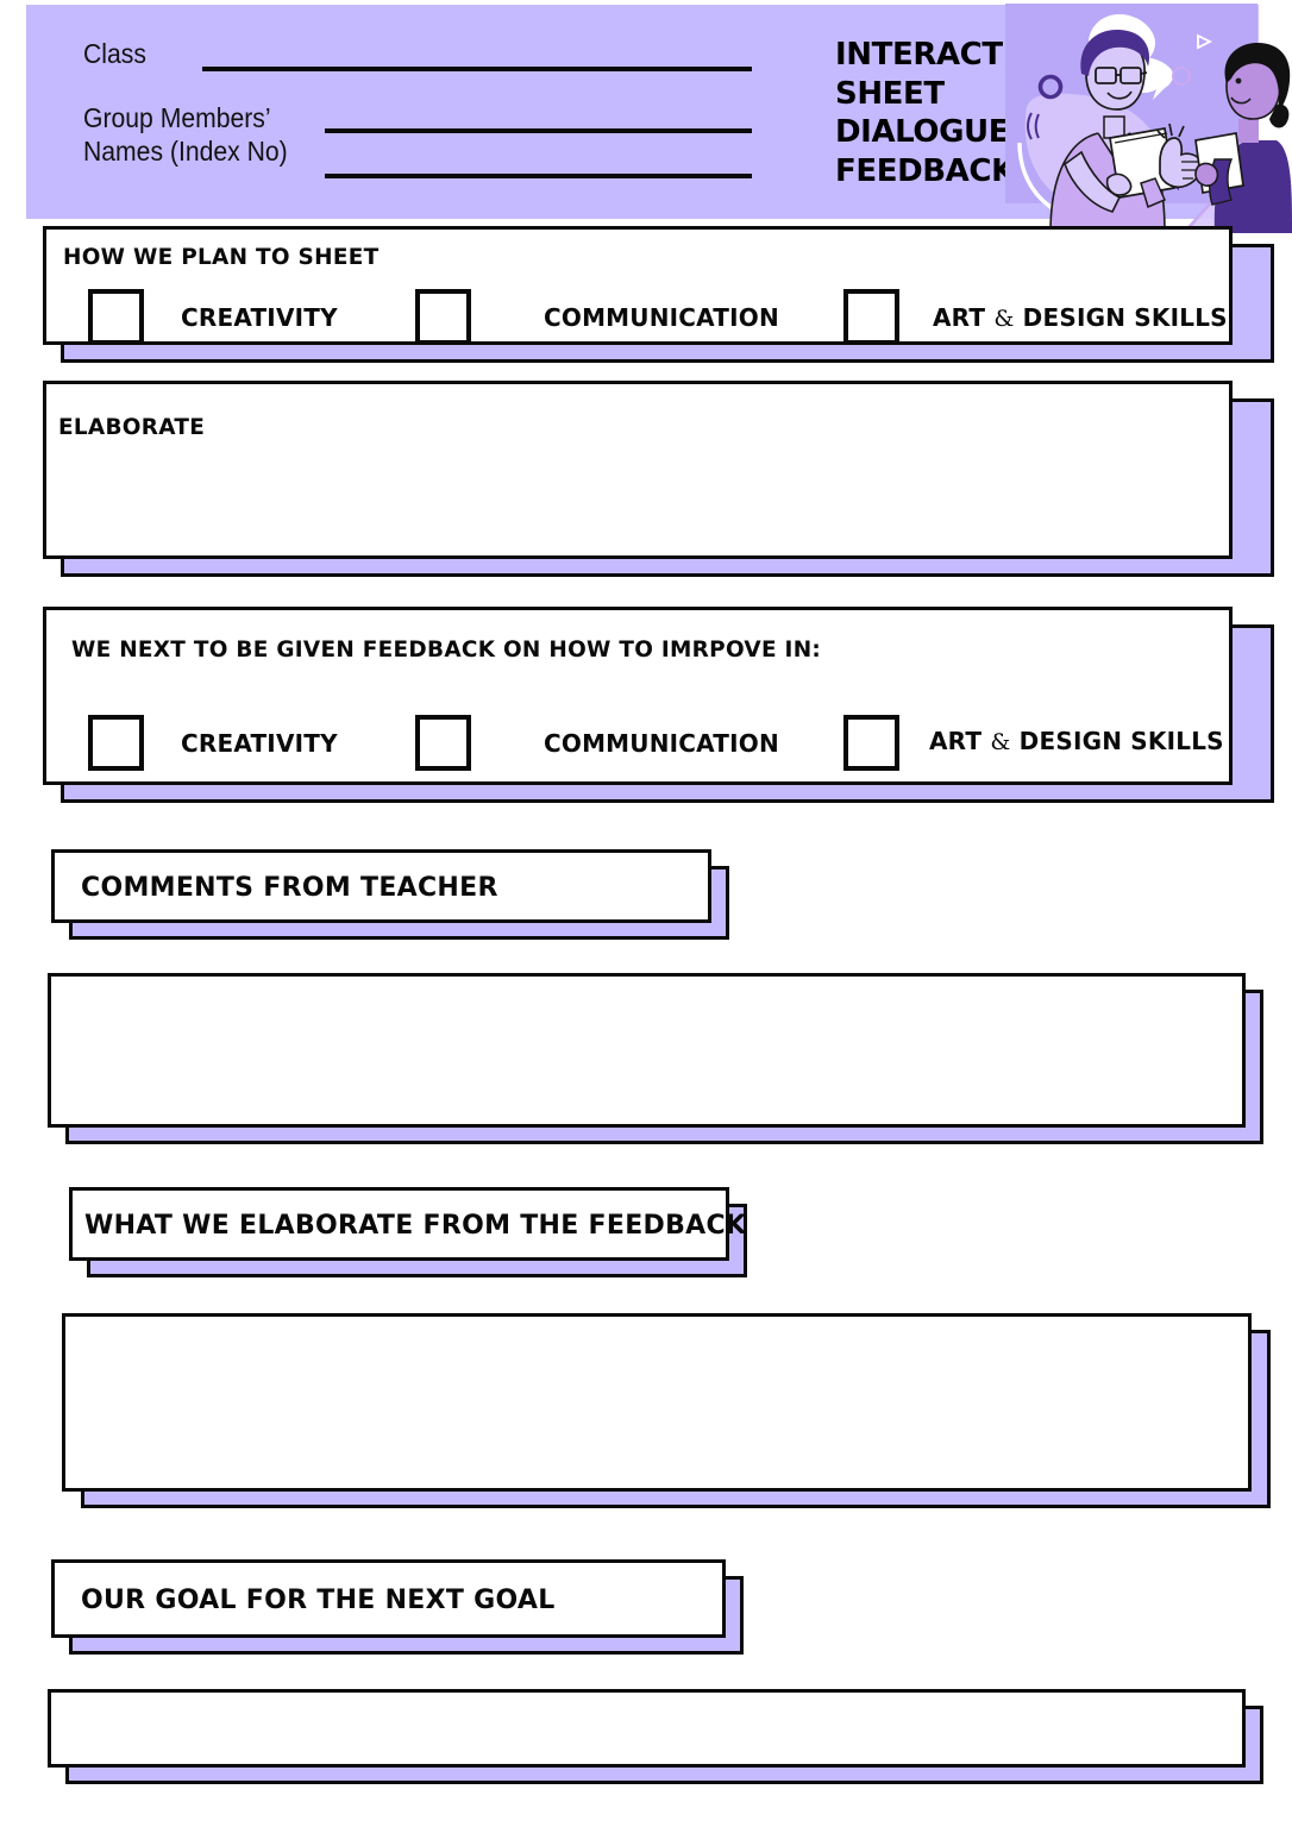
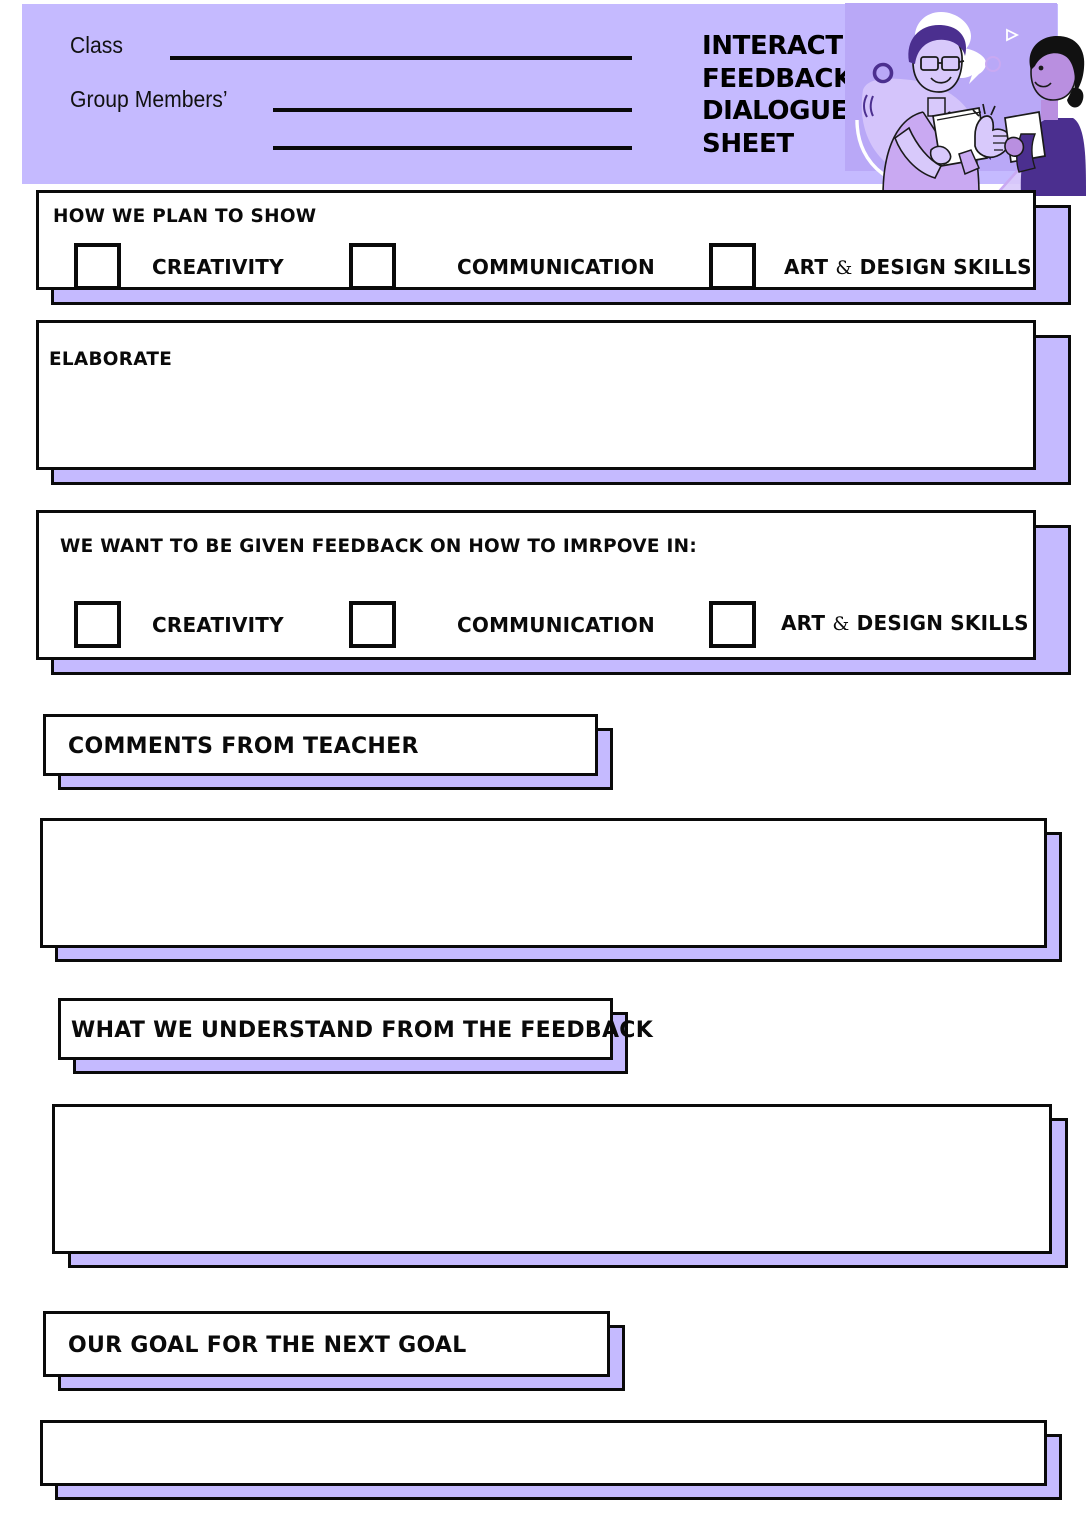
  Class
  Group Members’
- Names (Index No)
  INTERACT
- SHEET
+ FEEDBACK
  DIALOGUE
- FEEDBACK
+ SHEET
- HOW WE PLAN TO SHEET
+ HOW WE PLAN TO SHOW
  CREATIVITY
  COMMUNICATION
  ART & DESIGN SKILLS
  ELABORATE
- WE NEXT TO BE GIVEN FEEDBACK ON HOW TO IMRPOVE IN:
+ WE WANT TO BE GIVEN FEEDBACK ON HOW TO IMRPOVE IN:
  CREATIVITY
  COMMUNICATION
  ART & DESIGN SKILLS
  COMMENTS FROM TEACHER
- WHAT WE ELABORATE FROM THE FEEDBACK
+ WHAT WE UNDERSTAND FROM THE FEEDBACK
  OUR GOAL FOR THE NEXT GOAL
